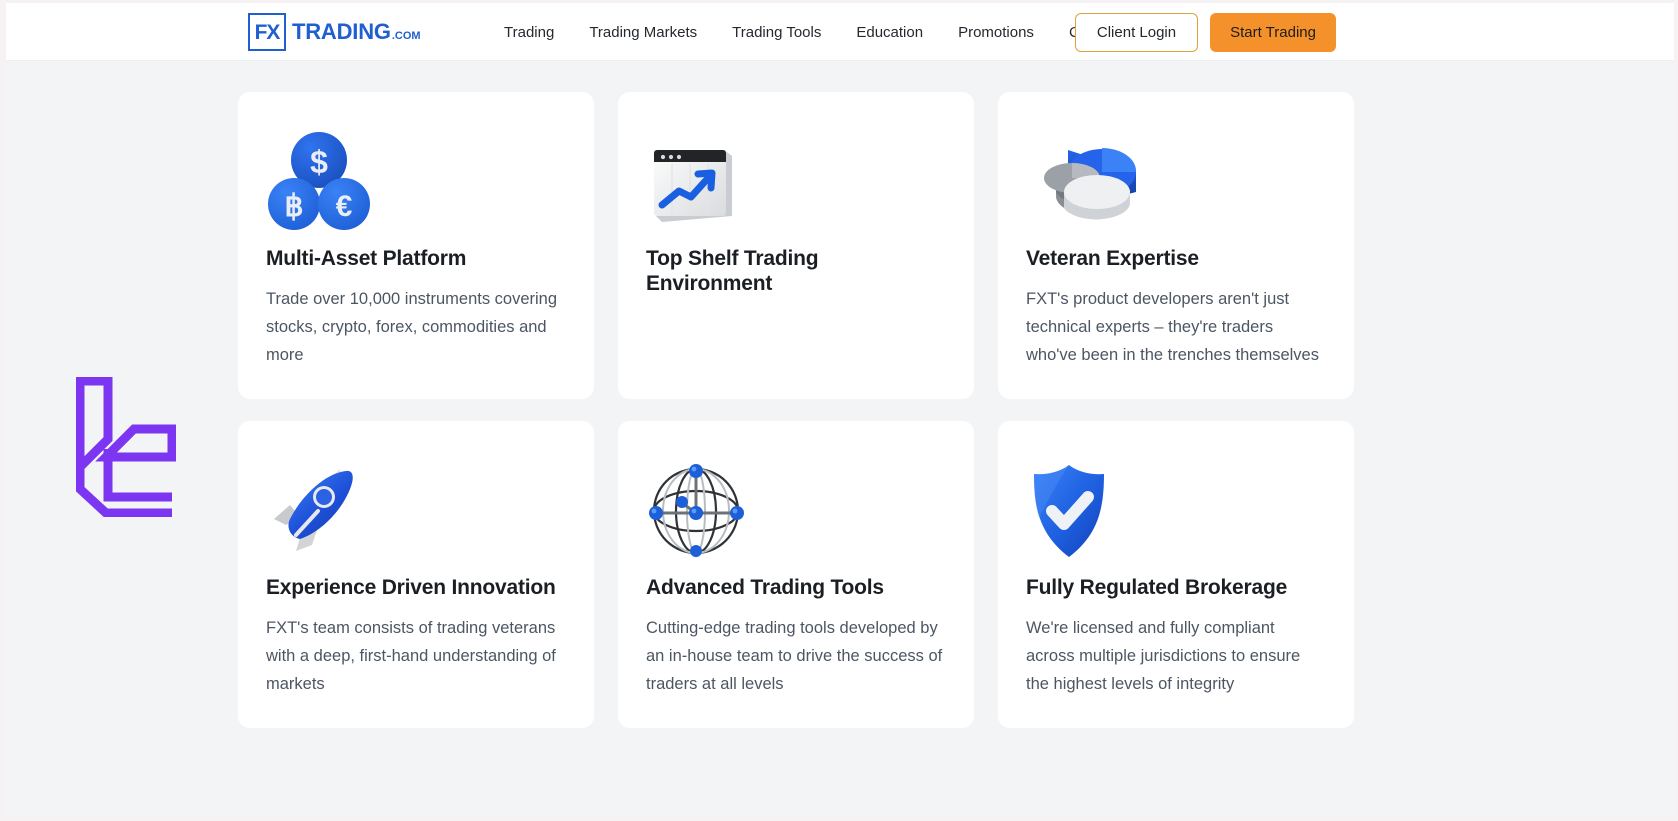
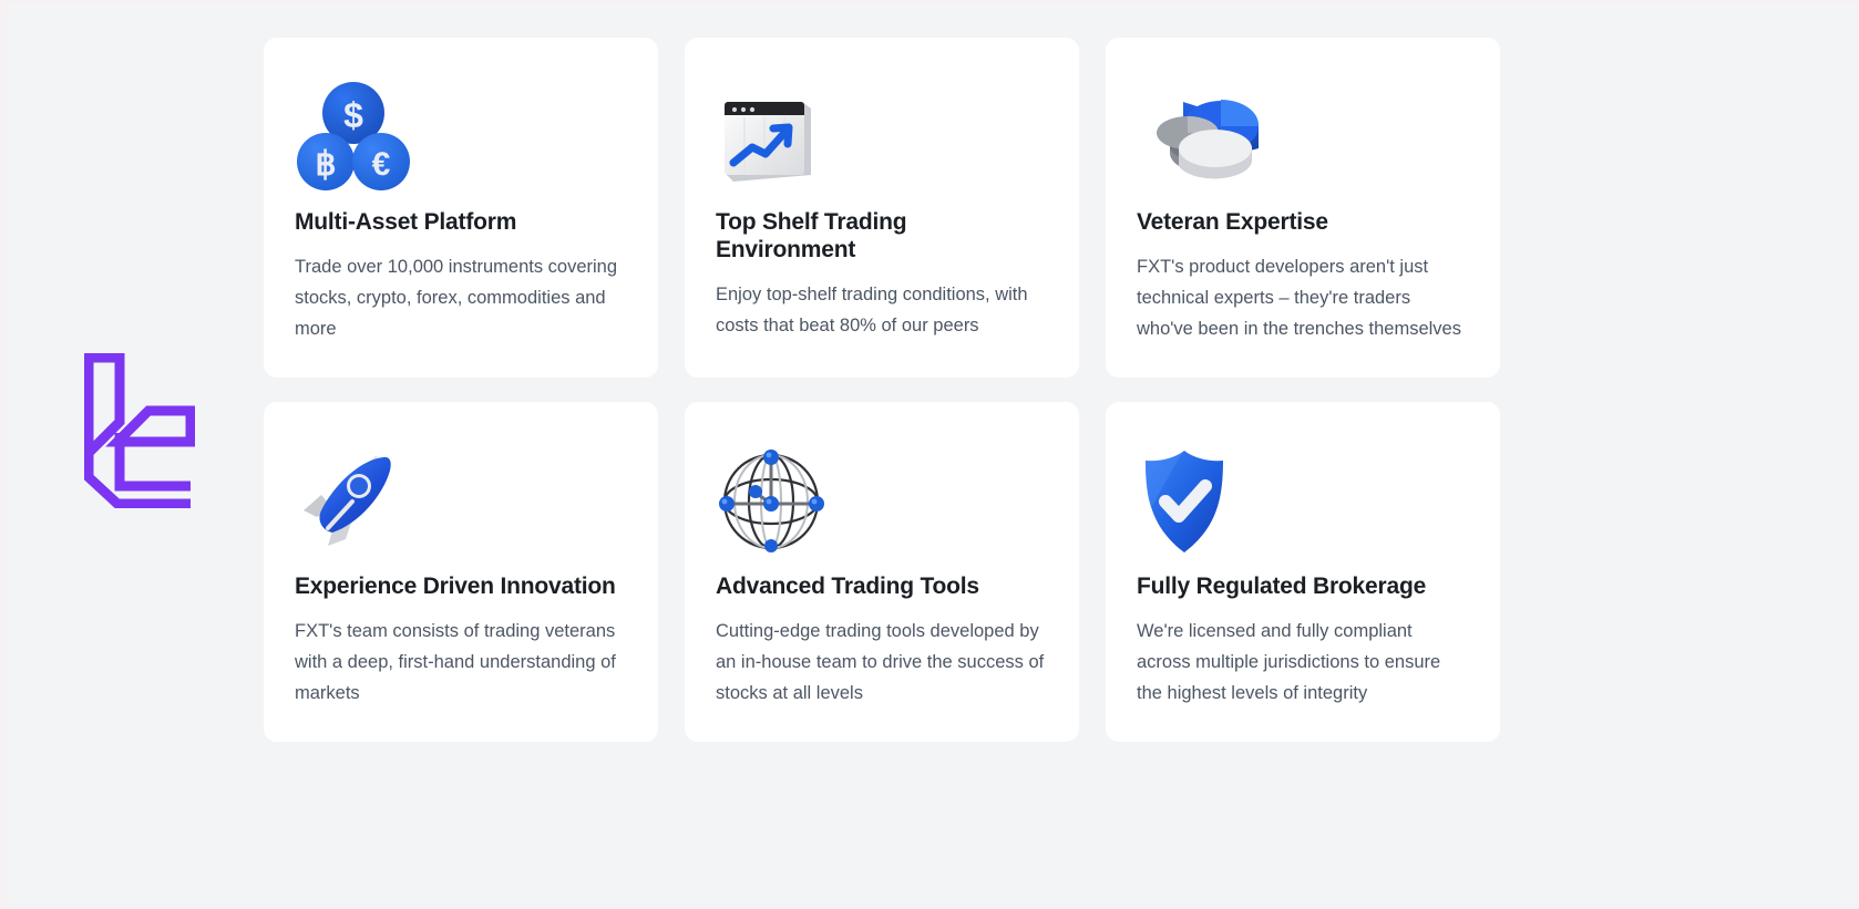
- FX
- TRADING
- .COM
- Trading
- Trading Markets
- Trading Tools
- Education
- Promotions
- Client Login
- Start Trading
  $
  ฿
  €
  Multi-Asset Platform
  Trade over 10,000 instruments covering stocks, crypto, forex, commodities and more
  Top Shelf Trading Environment
+ Enjoy top-shelf trading conditions, with costs that beat 80% of our peers
  Veteran Expertise
  FXT's product developers aren't just technical experts – they're traders who've been in the trenches themselves
  Experience Driven Innovation
  FXT's team consists of trading veterans with a deep, first-hand understanding of markets
  Advanced Trading Tools
- Cutting-edge trading tools developed by an in-house team to drive the success of traders at all levels
+ Cutting-edge trading tools developed by an in-house team to drive the success of stocks at all levels
  Fully Regulated Brokerage
  We're licensed and fully compliant across multiple jurisdictions to ensure the highest levels of integrity
